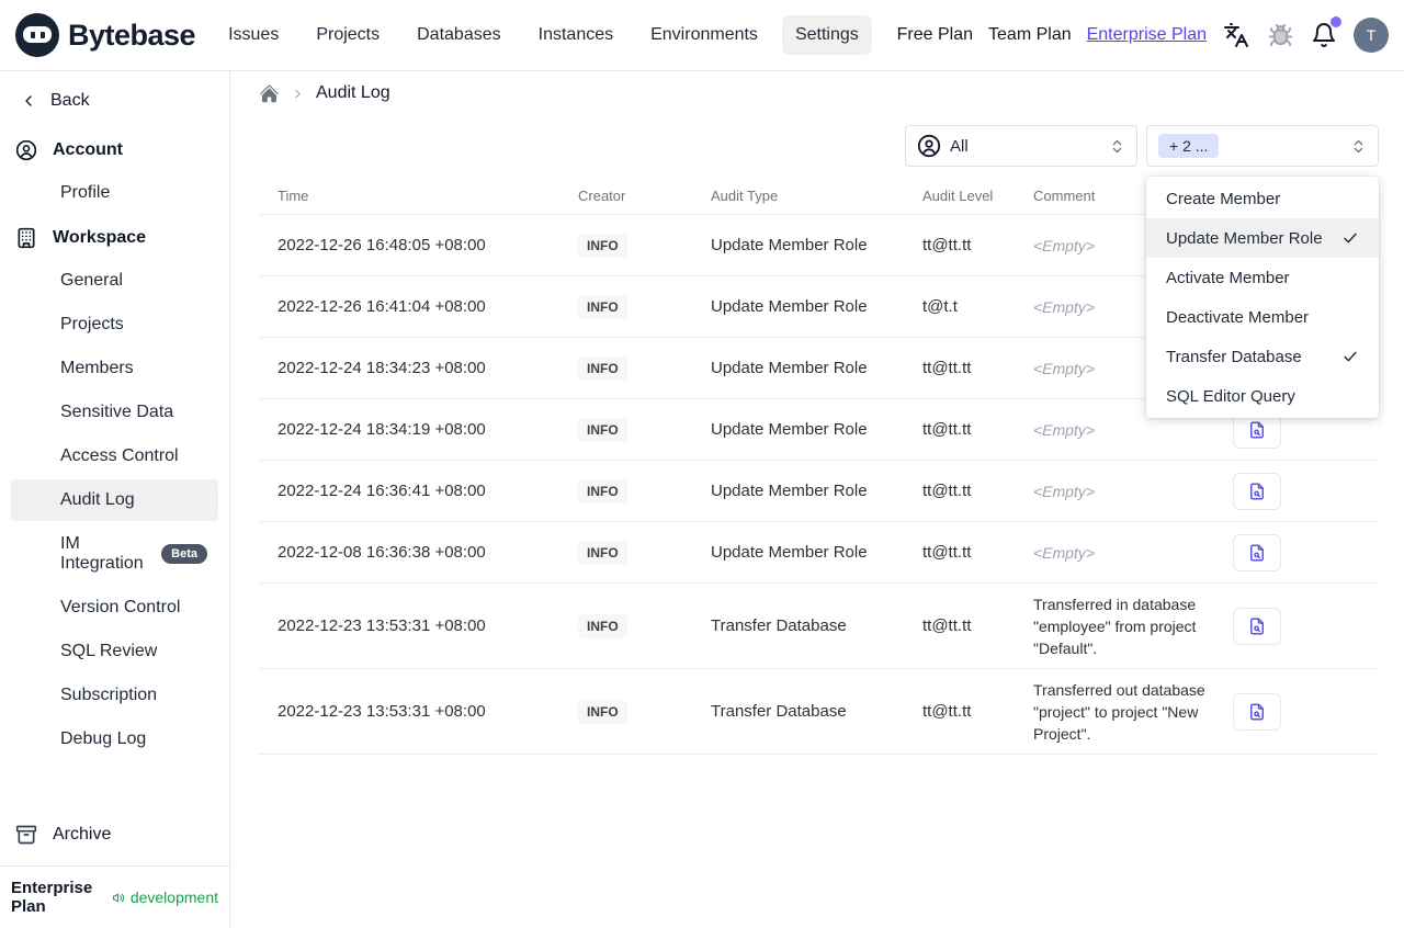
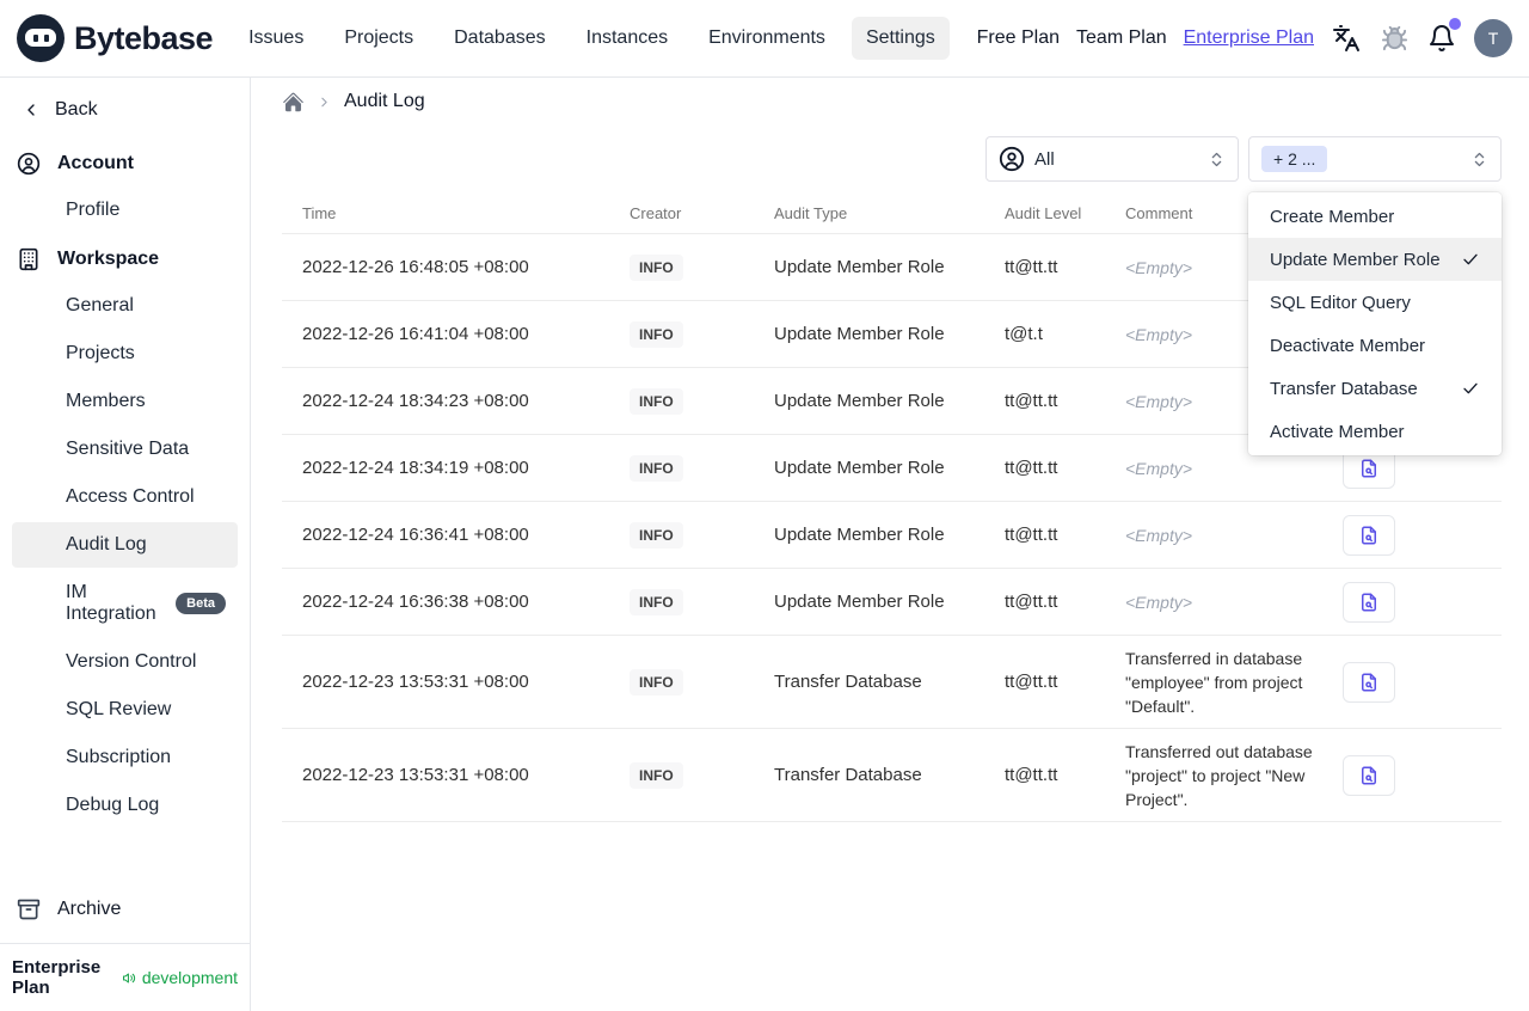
  Bytebase
  Issues
  Projects
  Databases
  Instances
  Environments
  Settings
  Free Plan
  Team Plan
  Enterprise Plan
  T
  Back
  Account
  Profile
  Workspace
  General
  Projects
  Members
  Sensitive Data
  Access Control
  Audit Log
  IM Integration
  Beta
  Version Control
  SQL Review
  Subscription
  Debug Log
  Archive
  Enterprise Plan
  development
  Audit Log
  All
  + 2 ...
  Time
  Creator
  Audit Type
  Audit Level
  Comment
  2022-12-26 16:48:05 +08:00
  INFO
  Update Member Role
  tt@tt.tt
  <Empty>
  2022-12-26 16:41:04 +08:00
  INFO
  Update Member Role
  t@t.t
  <Empty>
  2022-12-24 18:34:23 +08:00
  INFO
  Update Member Role
  tt@tt.tt
  <Empty>
  2022-12-24 18:34:19 +08:00
  INFO
  Update Member Role
  tt@tt.tt
  <Empty>
  2022-12-24 16:36:41 +08:00
  INFO
  Update Member Role
  tt@tt.tt
  <Empty>
- 2022-12-08 16:36:38 +08:00
+ 2022-12-24 16:36:38 +08:00
  INFO
  Update Member Role
  tt@tt.tt
  <Empty>
  2022-12-23 13:53:31 +08:00
  INFO
  Transfer Database
  tt@tt.tt
  Transferred in database "employee" from project "Default".
  2022-12-23 13:53:31 +08:00
  INFO
  Transfer Database
  tt@tt.tt
  Transferred out database "project" to project "New Project".
  Create Member
  Update Member Role
- Activate Member
+ SQL Editor Query
  Deactivate Member
  Transfer Database
- SQL Editor Query
+ Activate Member
